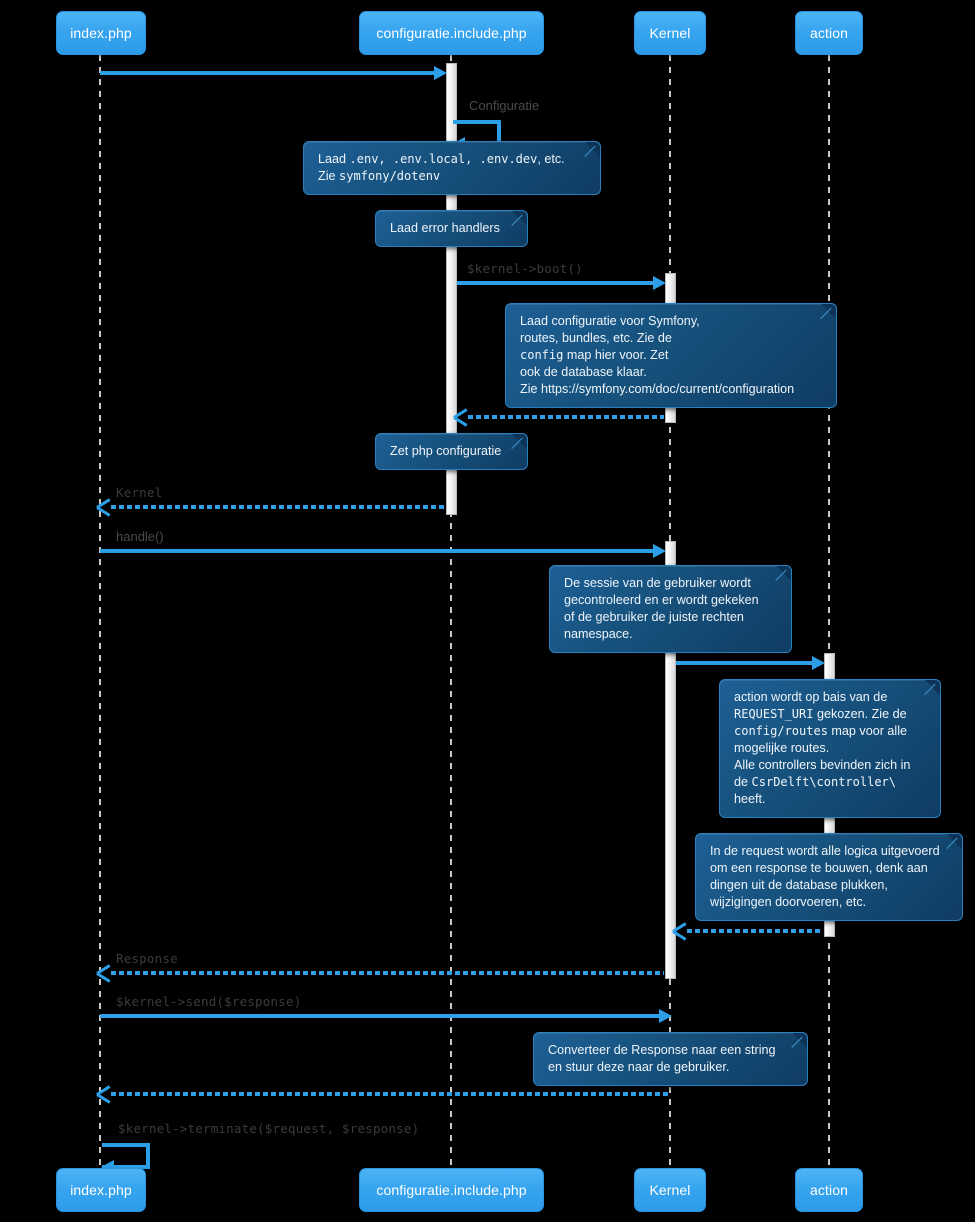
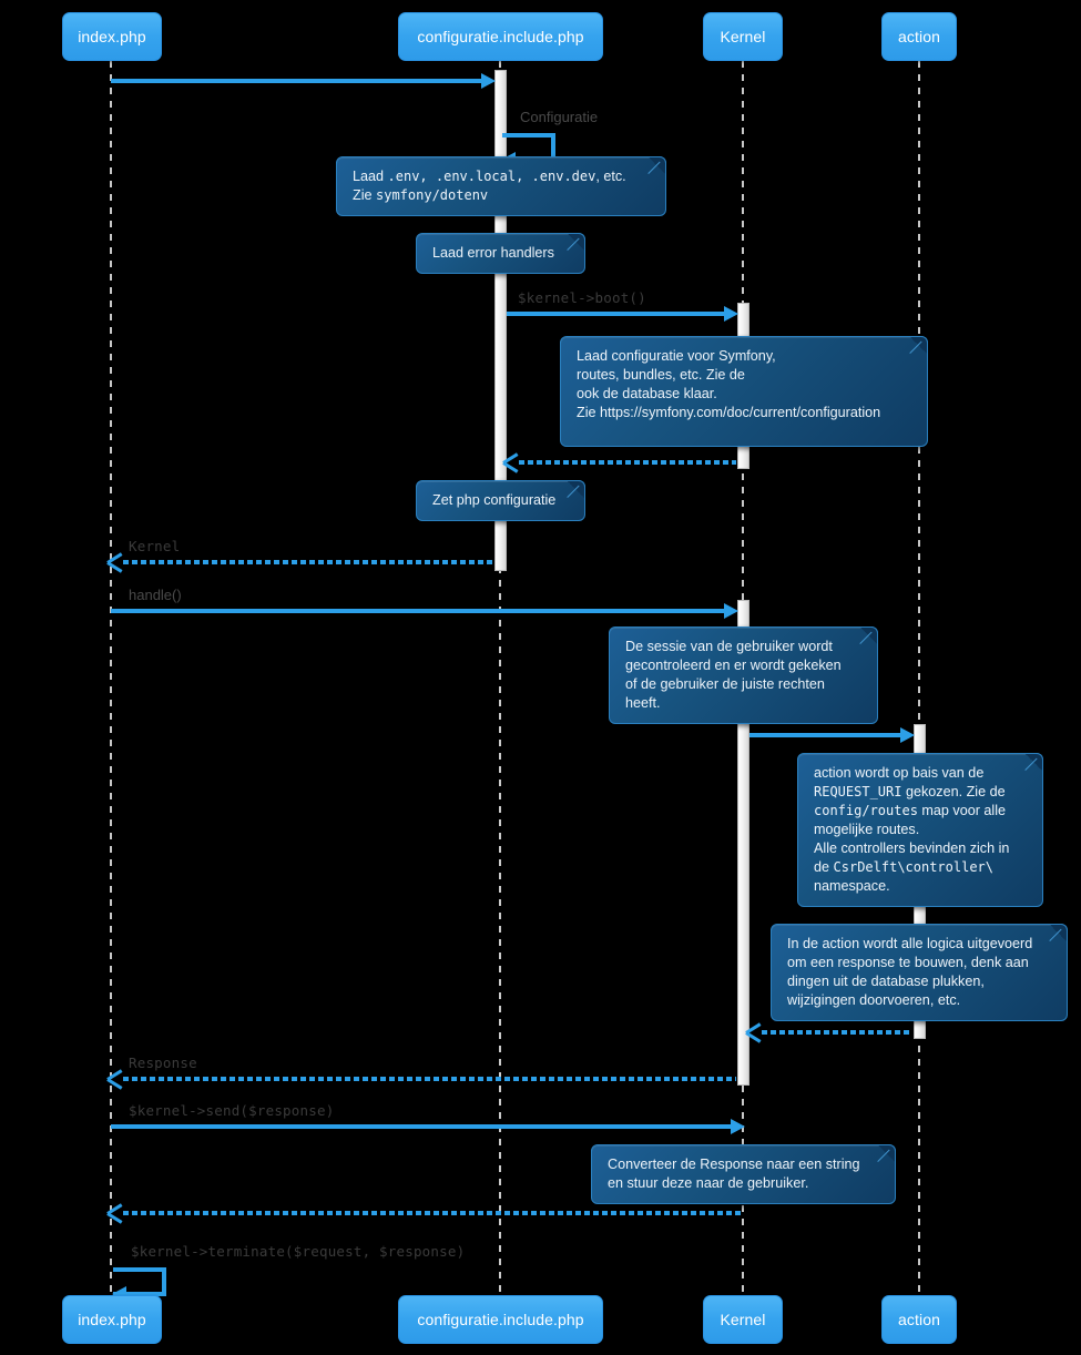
  Configuratie
  $kernel->boot()
  Kernel
  handle()
  Response
  $kernel->send($response)
  $kernel->terminate($request, $response)
  Laad .env, .env.local, .env.dev, etc.
  Zie symfony/dotenv
  Laad error handlers
  Laad configuratie voor Symfony,
  routes, bundles, etc. Zie de
- config map hier voor. Zet
  ook de database klaar.
  Zie https://symfony.com/doc/current/configuration
  Zet php configuratie
  De sessie van de gebruiker wordt
  gecontroleerd en er wordt gekeken
  of de gebruiker de juiste rechten
- namespace.
+ heeft.
  action wordt op bais van de
  REQUEST_URI gekozen. Zie de
  config/routes map voor alle
  mogelijke routes.
  Alle controllers bevinden zich in
  de CsrDelft\controller\
- heeft.
+ namespace.
- In de request wordt alle logica uitgevoerd
+ In de action wordt alle logica uitgevoerd
  om een response te bouwen, denk aan
  dingen uit de database plukken,
  wijzigingen doorvoeren, etc.
  Converteer de Response naar een string
  en stuur deze naar de gebruiker.
  index.php
  configuratie.include.php
  Kernel
  action
  index.php
  configuratie.include.php
  Kernel
  action
